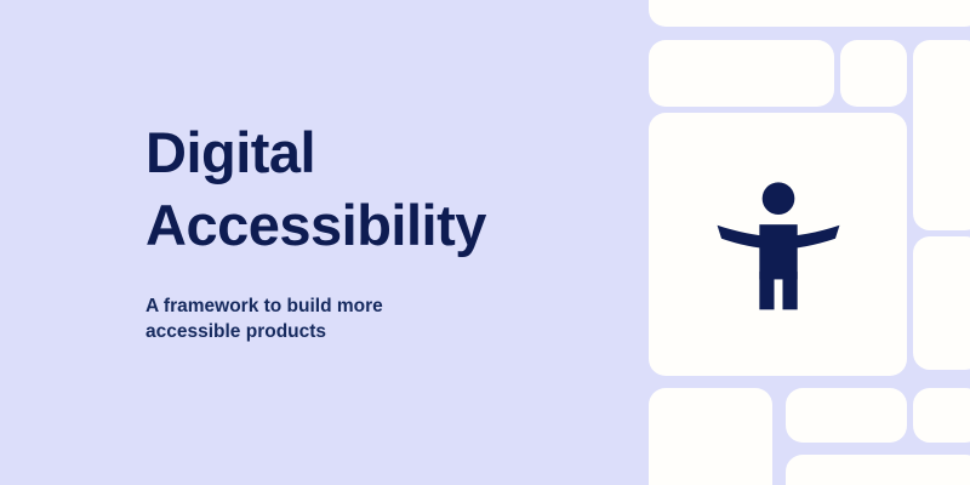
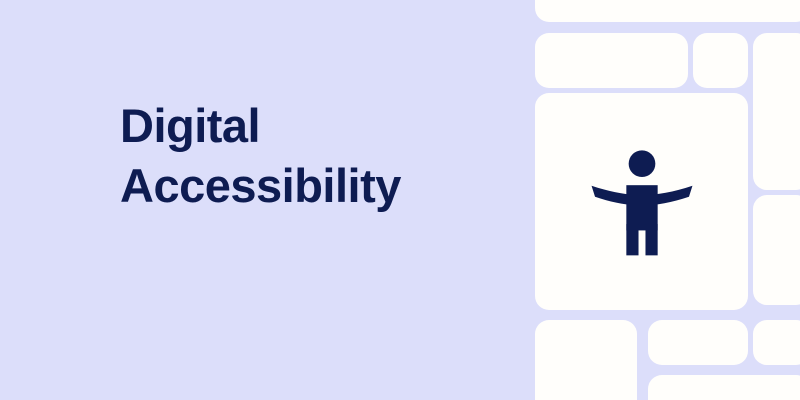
  Digital
  Accessibility
- A framework to build more accessible products
